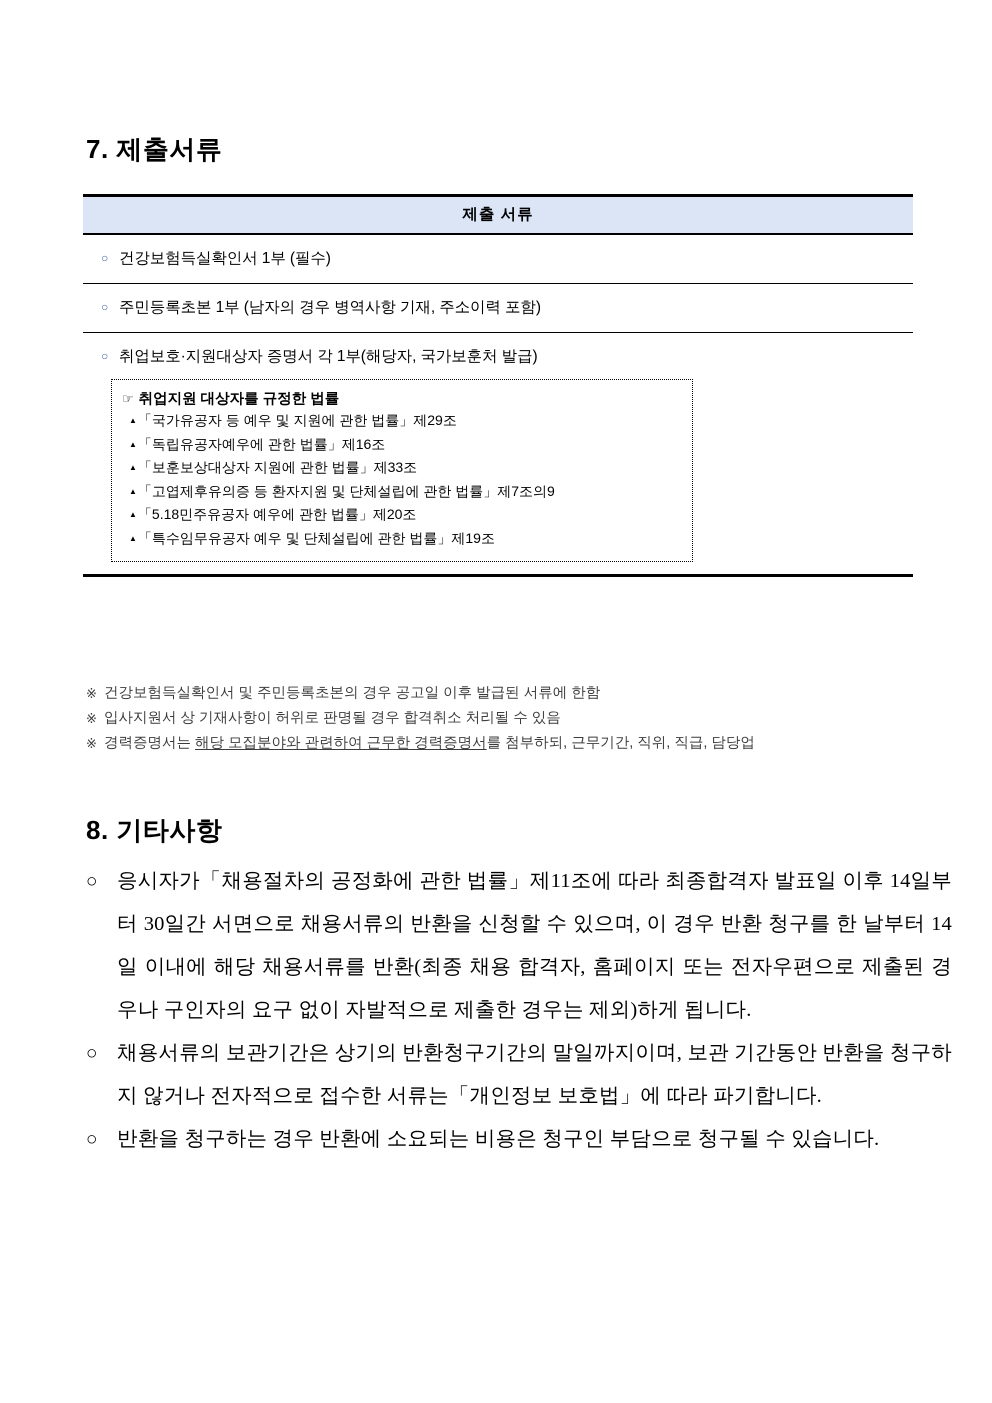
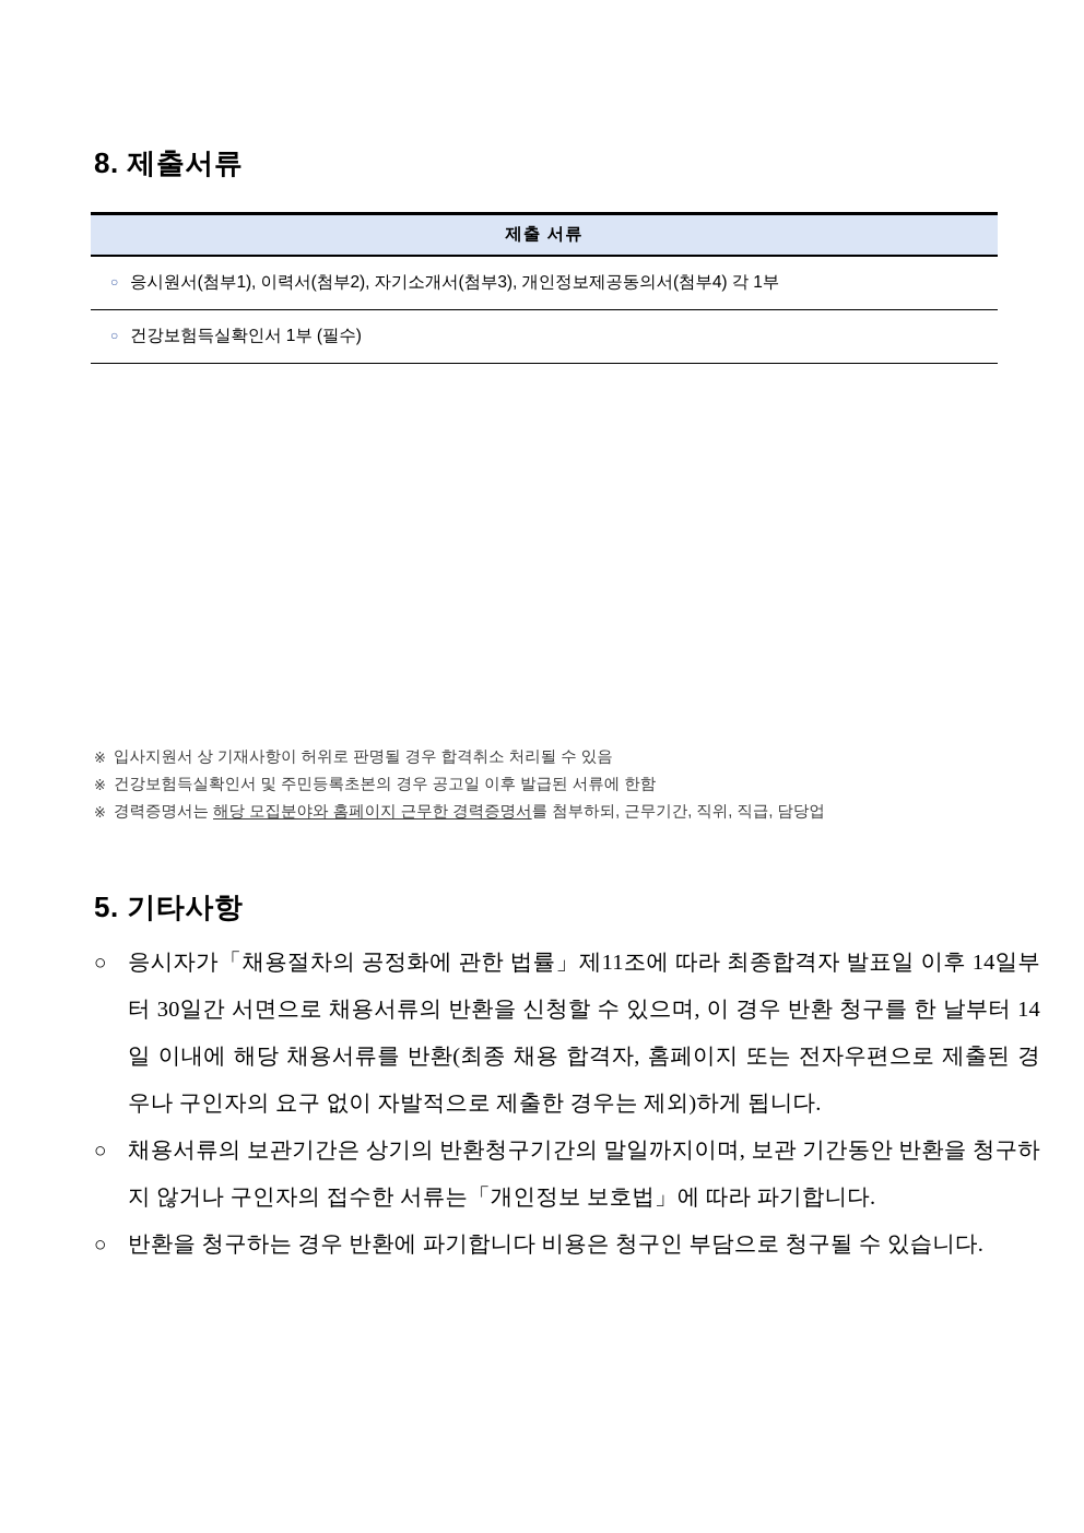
- 7. 제출서류
+ 8. 제출서류
  제출 서류
+ ○ 응시원서(첨부1), 이력서(첨부2), 자기소개서(첨부3), 개인정보제공동의서(첨부4) 각 1부
  ○ 건강보험득실확인서 1부 (필수)
- ○ 주민등록초본 1부 (남자의 경우 병역사항 기재, 주소이력 포함)
- ○ 취업보호·지원대상자 증명서 각 1부(해당자, 국가보훈처 발급) ☞ 취업지원 대상자를 규정한 법률 ▲ 「국가유공자 등 예우 및 지원에 관한 법률」제29조 ▲ 「독립유공자예우에 관한 법률」제16조 ▲ 「보훈보상대상자 지원에 관한 법률」제33조 ▲ 「고엽제후유의증 등 환자지원 및 단체설립에 관한 법률」제7조의9 ▲ 「5.18민주유공자 예우에 관한 법률」제20조 ▲ 「특수임무유공자 예우 및 단체설립에 관한 법률」제19조
  ※
- 건강보험득실확인서 및 주민등록초본의 경우 공고일 이후 발급된 서류에 한함
+ 입사지원서 상 기재사항이 허위로 판명될 경우 합격취소 처리될 수 있음
  ※
- 입사지원서 상 기재사항이 허위로 판명될 경우 합격취소 처리될 수 있음
+ 건강보험득실확인서 및 주민등록초본의 경우 공고일 이후 발급된 서류에 한함
  ※
- 경력증명서는 해당 모집분야와 관련하여 근무한 경력증명서를 첨부하되, 근무기간, 직위, 직급, 담당업
+ 경력증명서는 해당 모집분야와 홈페이지 근무한 경력증명서를 첨부하되, 근무기간, 직위, 직급, 담당업
- 8. 기타사항
+ 5. 기타사항
  ○
  응시자가「채용절차의 공정화에 관한 법률」제11조에 따라 최종합격자 발표일 이후 14일부터 30일간 서면으로 채용서류의 반환을 신청할 수 있으며, 이 경우 반환 청구를 한 날부터 14일 이내에 해당 채용서류를 반환(최종 채용 합격자, 홈페이지 또는 전자우편으로 제출된 경우나 구인자의 요구 없이 자발적으로 제출한 경우는 제외)하게 됩니다.
  ○
- 채용서류의 보관기간은 상기의 반환청구기간의 말일까지이며, 보관 기간동안 반환을 청구하지 않거나 전자적으로 접수한 서류는「개인정보 보호법」에 따라 파기합니다.
+ 채용서류의 보관기간은 상기의 반환청구기간의 말일까지이며, 보관 기간동안 반환을 청구하지 않거나 구인자의 접수한 서류는「개인정보 보호법」에 따라 파기합니다.
  ○
- 반환을 청구하는 경우 반환에 소요되는 비용은 청구인 부담으로 청구될 수 있습니다.
+ 반환을 청구하는 경우 반환에 파기합니다 비용은 청구인 부담으로 청구될 수 있습니다.
